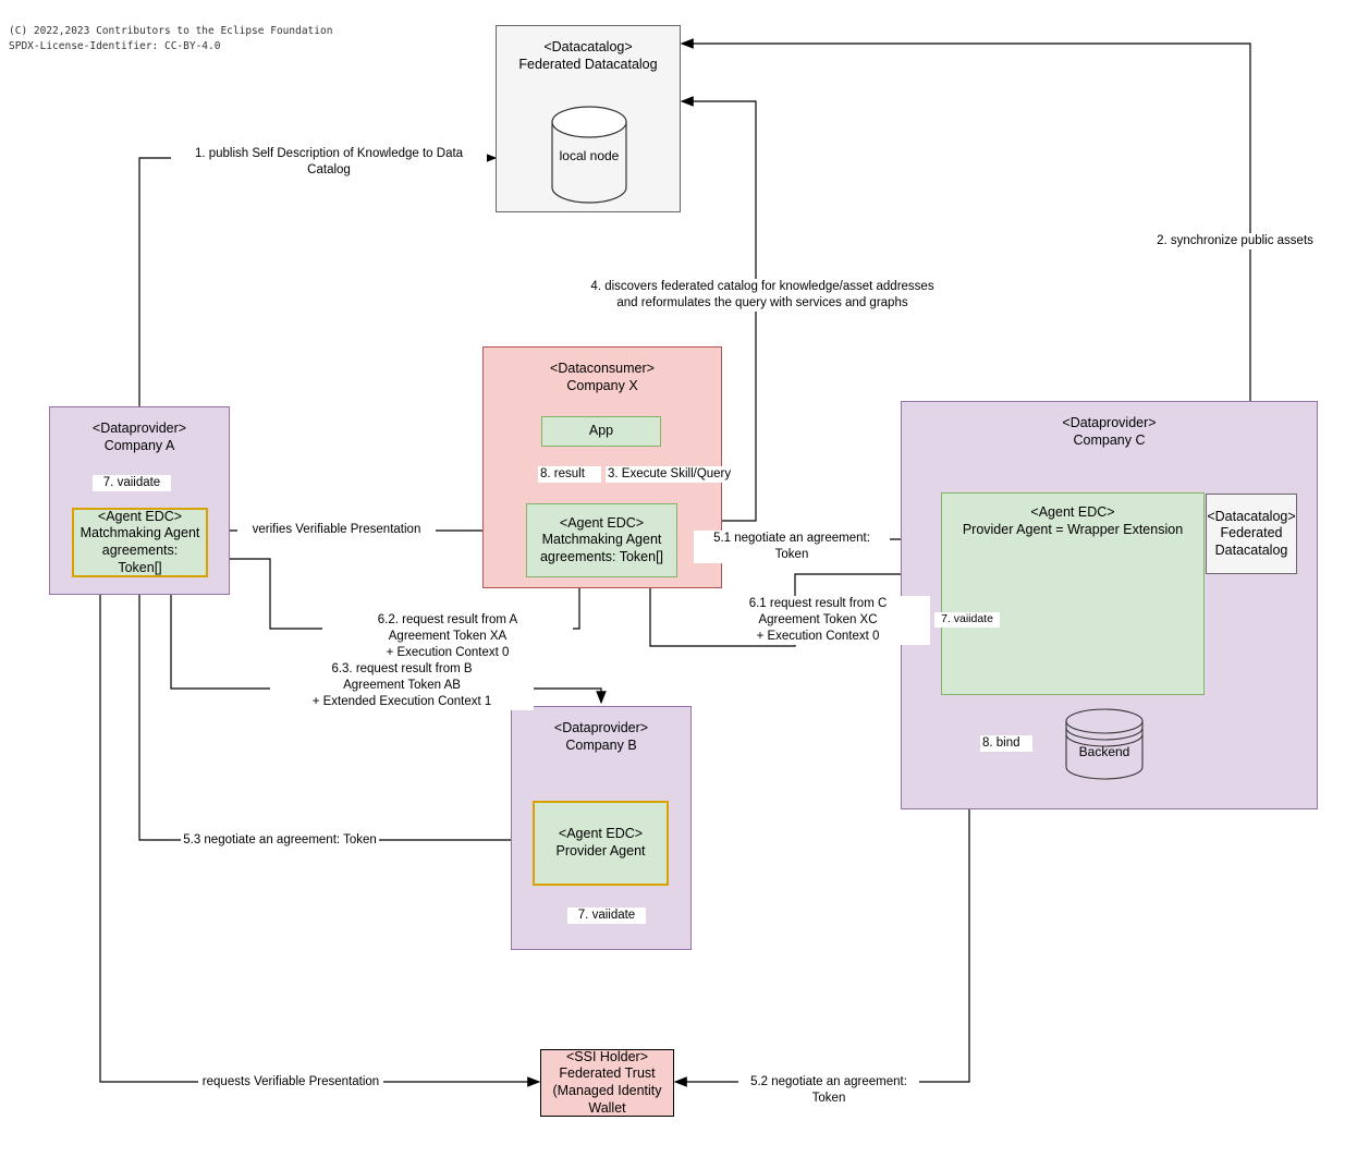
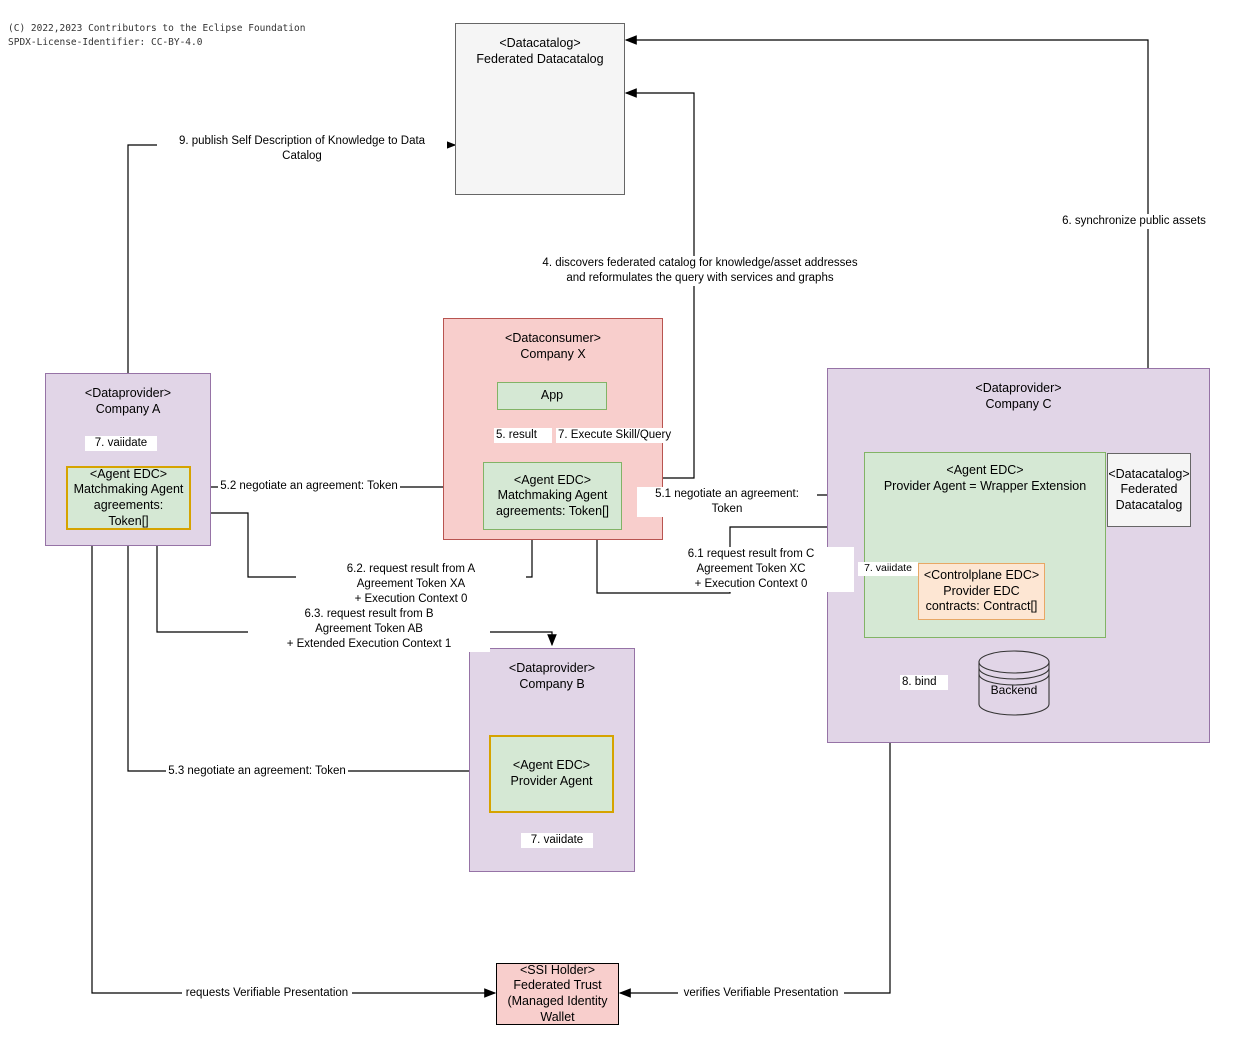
  (C) 2022,2023 Contributors to the Eclipse Foundation
  SPDX-License-Identifier: CC-BY-4.0
  <Datacatalog>
  Federated Datacatalog
- local node
  <Dataconsumer>
  Company X
  App
  <Agent EDC>
  Matchmaking Agent
  agreements: Token[]
  <Dataprovider>
  Company A
  <Agent EDC>
  Matchmaking Agent
  agreements: Token[]
  <Dataprovider>
  Company B
  <Agent EDC>
  Provider Agent
  <Dataprovider>
  Company C
  <Agent EDC>
  Provider Agent = Wrapper Extension
+ <Controlplane EDC>
+ Provider EDC
+ contracts: Contract[]
  <Datacatalog>
  Federated
  Datacatalog
  Backend
  <SSI Holder>
  Federated Trust
  (Managed Identity
  Wallet
- 1. publish Self Description of Knowledge to Data Catalog
+ 9. publish Self Description of Knowledge to Data Catalog
- 2. synchronize public assets
+ 6. synchronize public assets
- 3. Execute Skill/Query
+ 7. Execute Skill/Query
  4. discovers federated catalog for knowledge/asset addresses
  and reformulates the query with services and graphs
  5.1 negotiate an agreement: Token
- verifies Verifiable Presentation
+ 5.2 negotiate an agreement: Token
  5.3 negotiate an agreement: Token
  6.1 request result from C
  Agreement Token XC
  + Execution Context 0
  6.2. request result from A
  Agreement Token XA
  + Execution Context 0
  6.3. request result from B
  Agreement Token AB
  + Extended Execution Context 1
  7. vaiidate
  7. vaiidate
  7. vaiidate
- 8. result
+ 5. result
  8. bind
  requests Verifiable Presentation
- 5.2 negotiate an agreement: Token
+ verifies Verifiable Presentation
